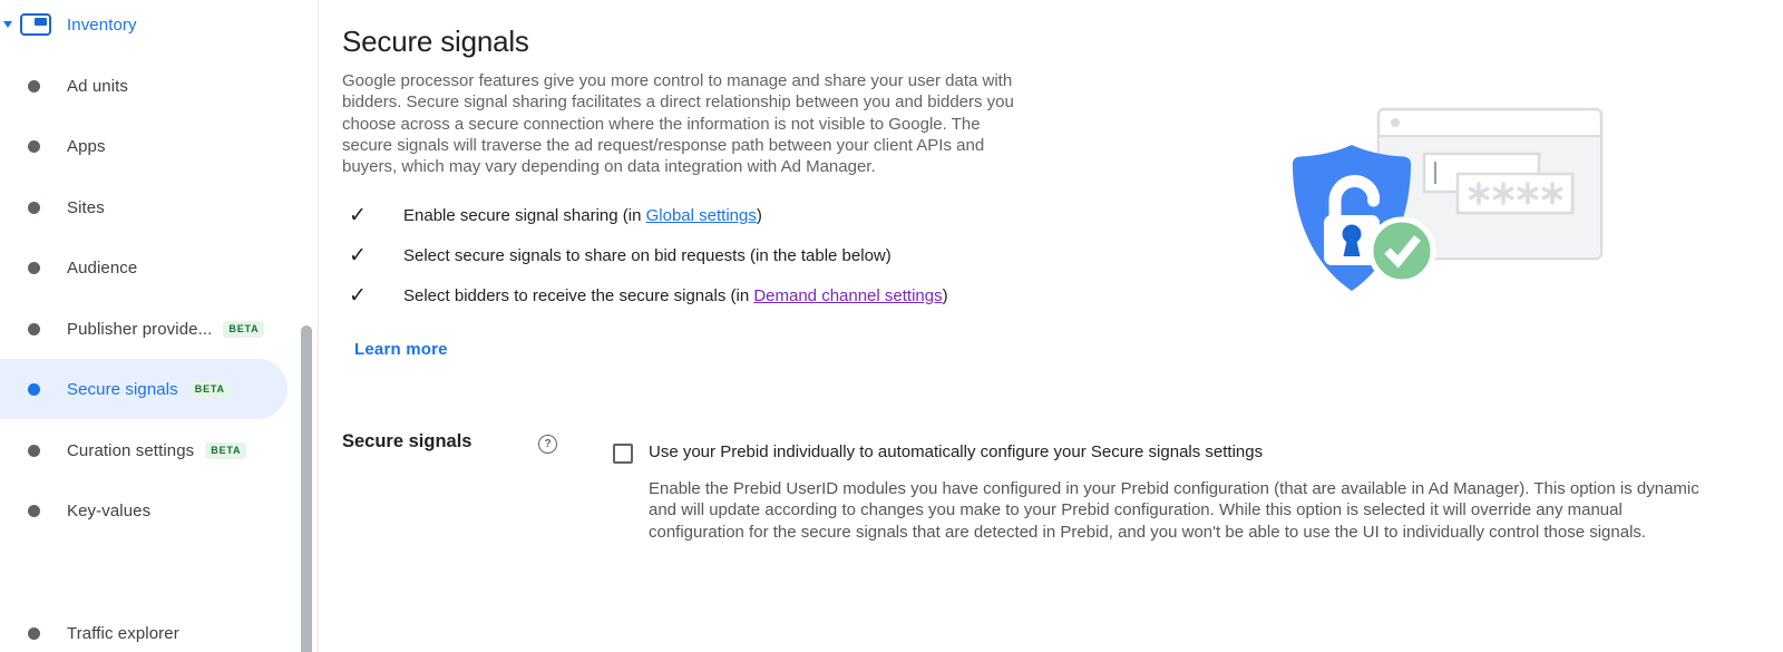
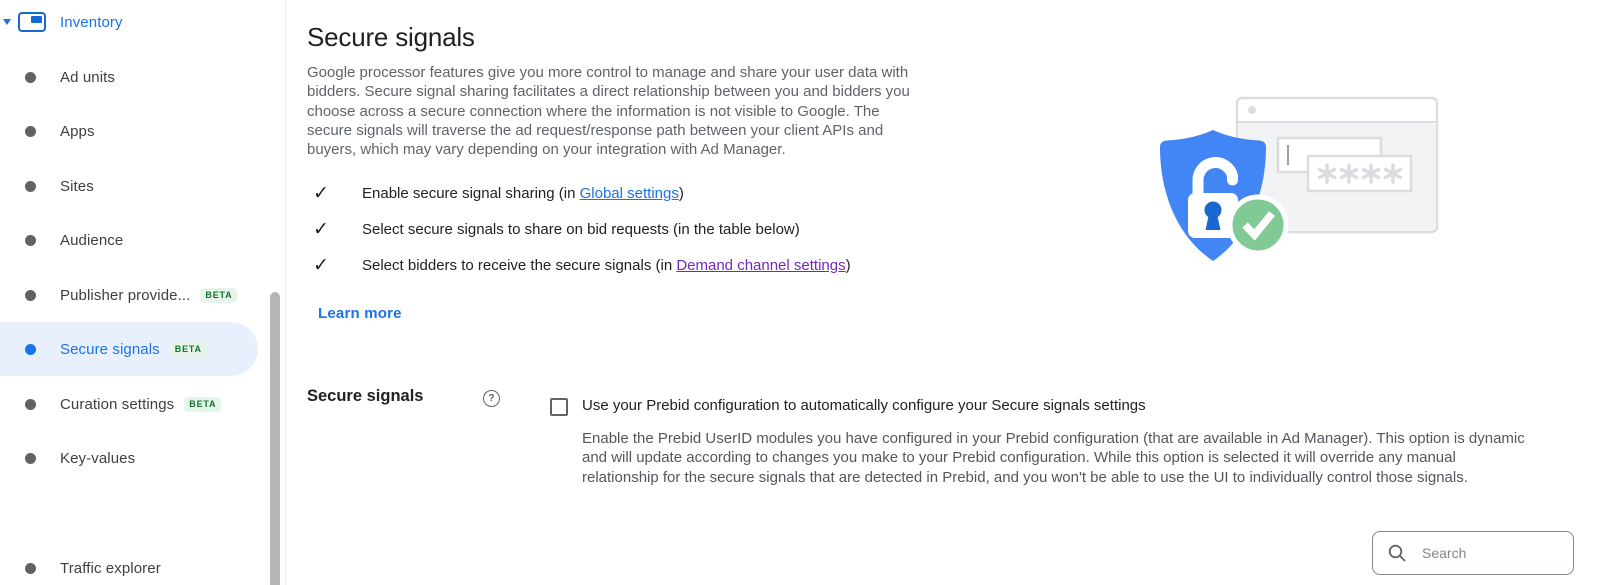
  Inventory
  Ad units
  Apps
  Sites
  Audience
  Publisher provide...
  BETA
  Secure signals
  BETA
  Curation settings
  BETA
  Key-values
  Traffic explorer
  Secure signals
- Google processor features give you more control to manage and share your user data with bidders. Secure signal sharing facilitates a direct relationship between you and bidders you choose across a secure connection where the information is not visible to Google. The secure signals will traverse the ad request/response path between your client APIs and buyers, which may vary depending on data integration with Ad Manager.
+ Google processor features give you more control to manage and share your user data with bidders. Secure signal sharing facilitates a direct relationship between you and bidders you choose across a secure connection where the information is not visible to Google. The secure signals will traverse the ad request/response path between your client APIs and buyers, which may vary depending on your integration with Ad Manager.
  ✓
  Enable secure signal sharing (in Global settings)
  ✓
  Select secure signals to share on bid requests (in the table below)
  ✓
  Select bidders to receive the secure signals (in Demand channel settings)
  Learn more
  Secure signals
  ?
- Use your Prebid individually to automatically configure your Secure signals settings
+ Use your Prebid configuration to automatically configure your Secure signals settings
- Enable the Prebid UserID modules you have configured in your Prebid configuration (that are available in Ad Manager). This option is dynamic and will update according to changes you make to your Prebid configuration. While this option is selected it will override any manual configuration for the secure signals that are detected in Prebid, and you won't be able to use the UI to individually control those signals.
+ Enable the Prebid UserID modules you have configured in your Prebid configuration (that are available in Ad Manager). This option is dynamic and will update according to changes you make to your Prebid configuration. While this option is selected it will override any manual relationship for the secure signals that are detected in Prebid, and you won't be able to use the UI to individually control those signals.
+ Search
